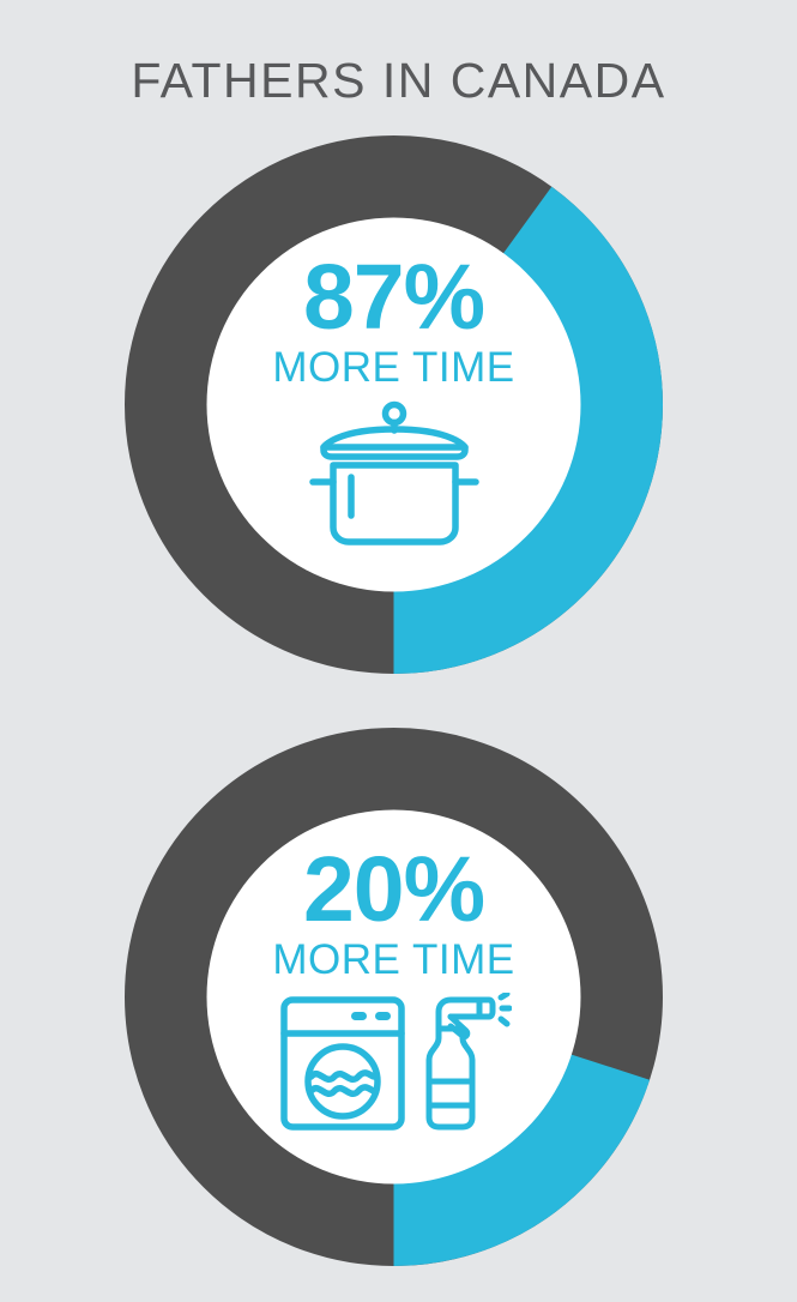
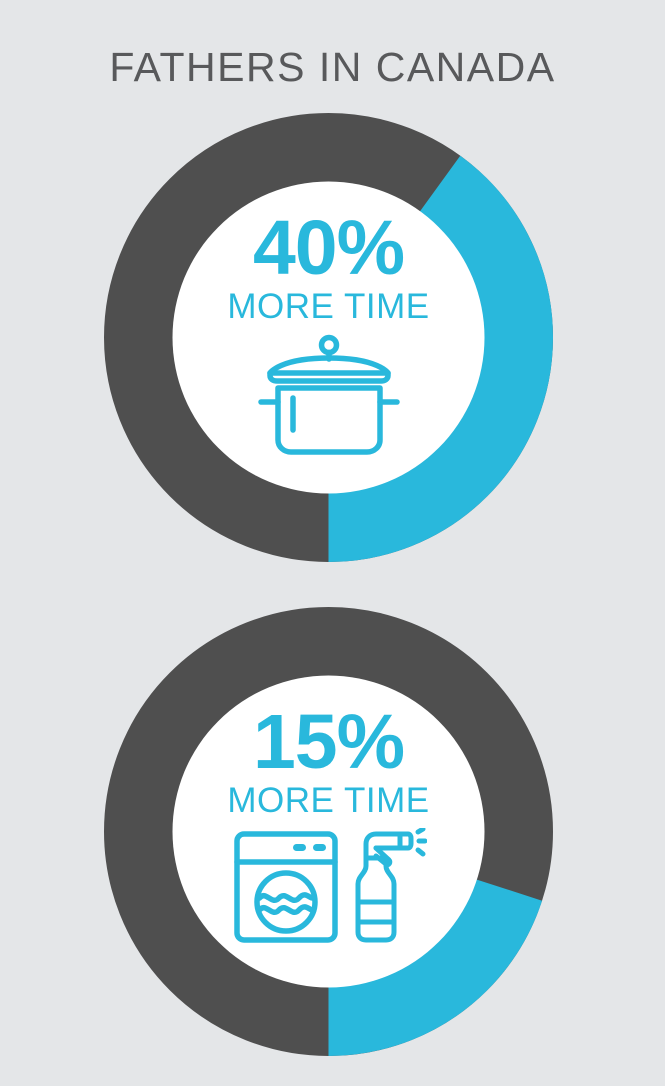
  FATHERS IN CANADA
- 87%
+ 40%
  MORE TIME
- 20%
+ 15%
  MORE TIME
